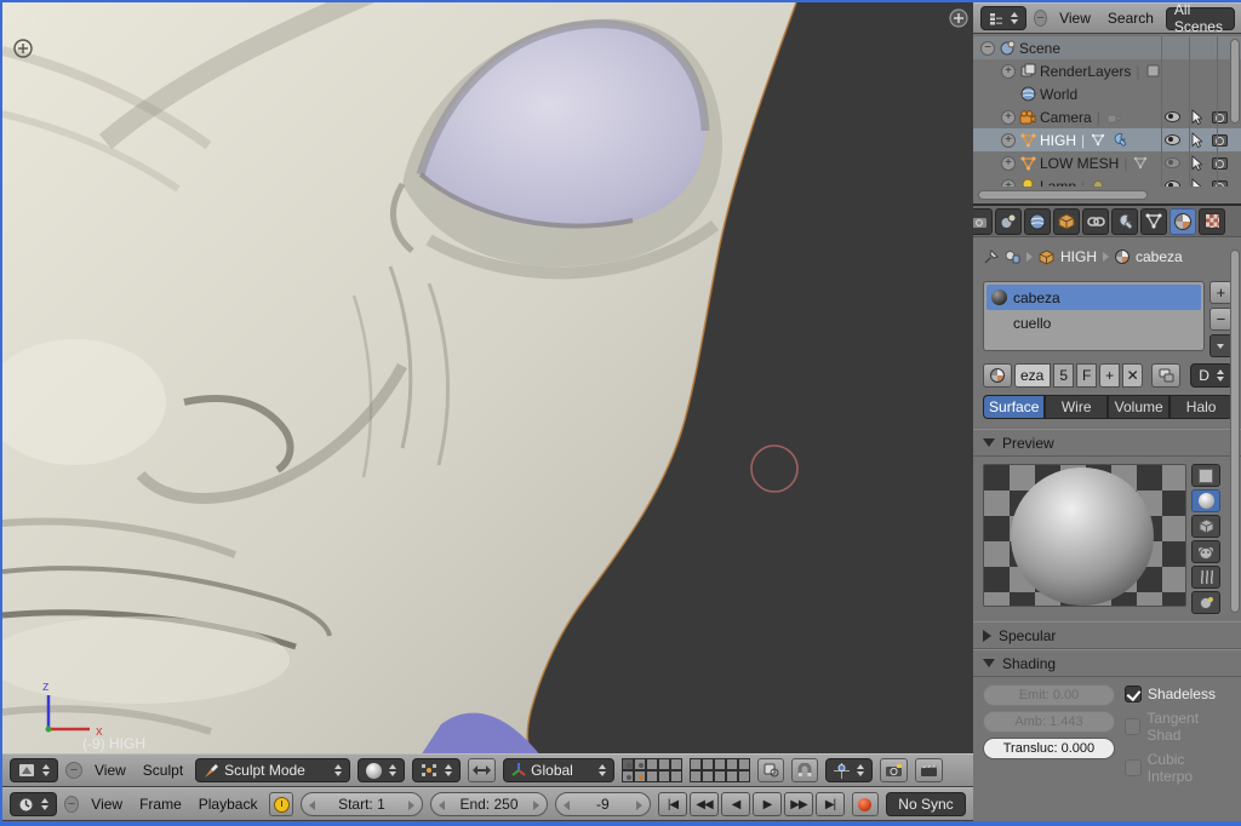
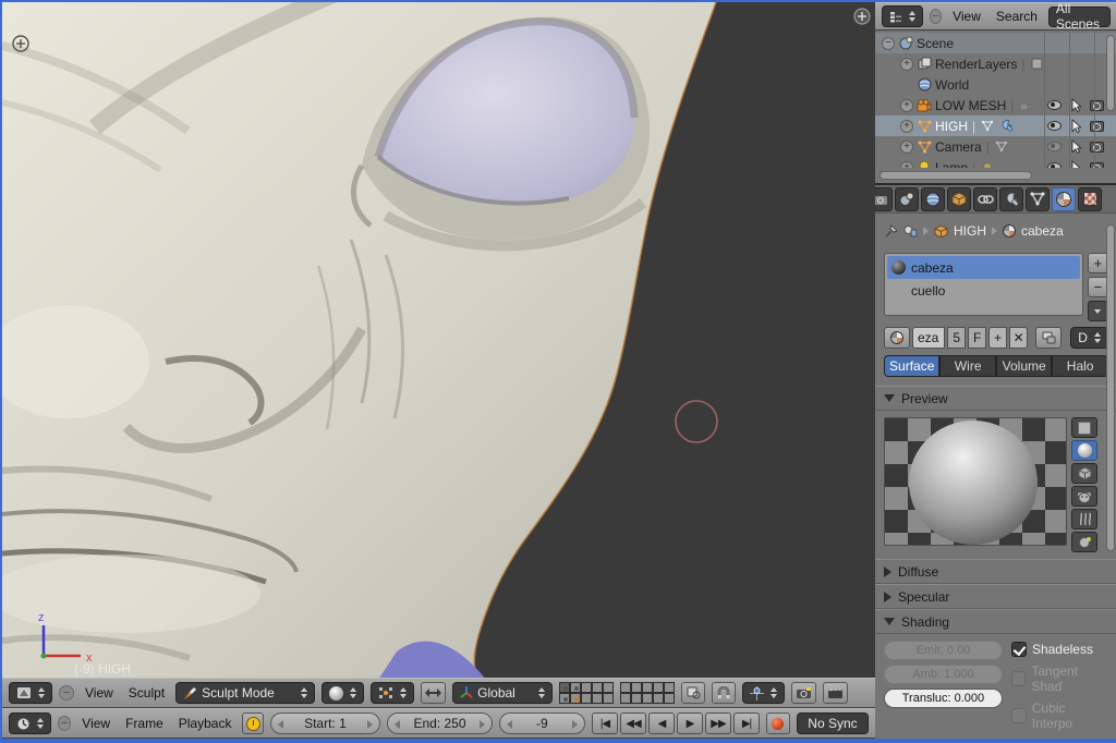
  (-9) HIGH
  z
  x
  −
  View
  Sculpt
  Sculpt Mode
  Global
  −
  View
  Frame
  Playback
  Start: 1
  End: 250
  -9
  |◀
  ◀◀
  ◀
  ▶
  ▶▶
  ▶|
  No Sync
  −
  View
  Search
  All Scenes
  −
  Scene
  +
  RenderLayers
  World
  +
- Camera
+ LOW MESH
  +
  HIGH
  |
  +
- LOW MESH
+ Camera
  +
  Lamp
  |
  HIGH
  cabeza
  cabeza
  cuello
  +
  −
  eza
  5
  F
  +
  ✕
  D
  Surface
  Wire
  Volume
  Halo
  Preview
+ Diffuse
  Specular
  Shading
  Emit: 0.00
- Amb: 1.443
+ Amb: 1.000
  Transluc: 0.000
  Shadeless
  Tangent Shad
  Cubic Interpo
